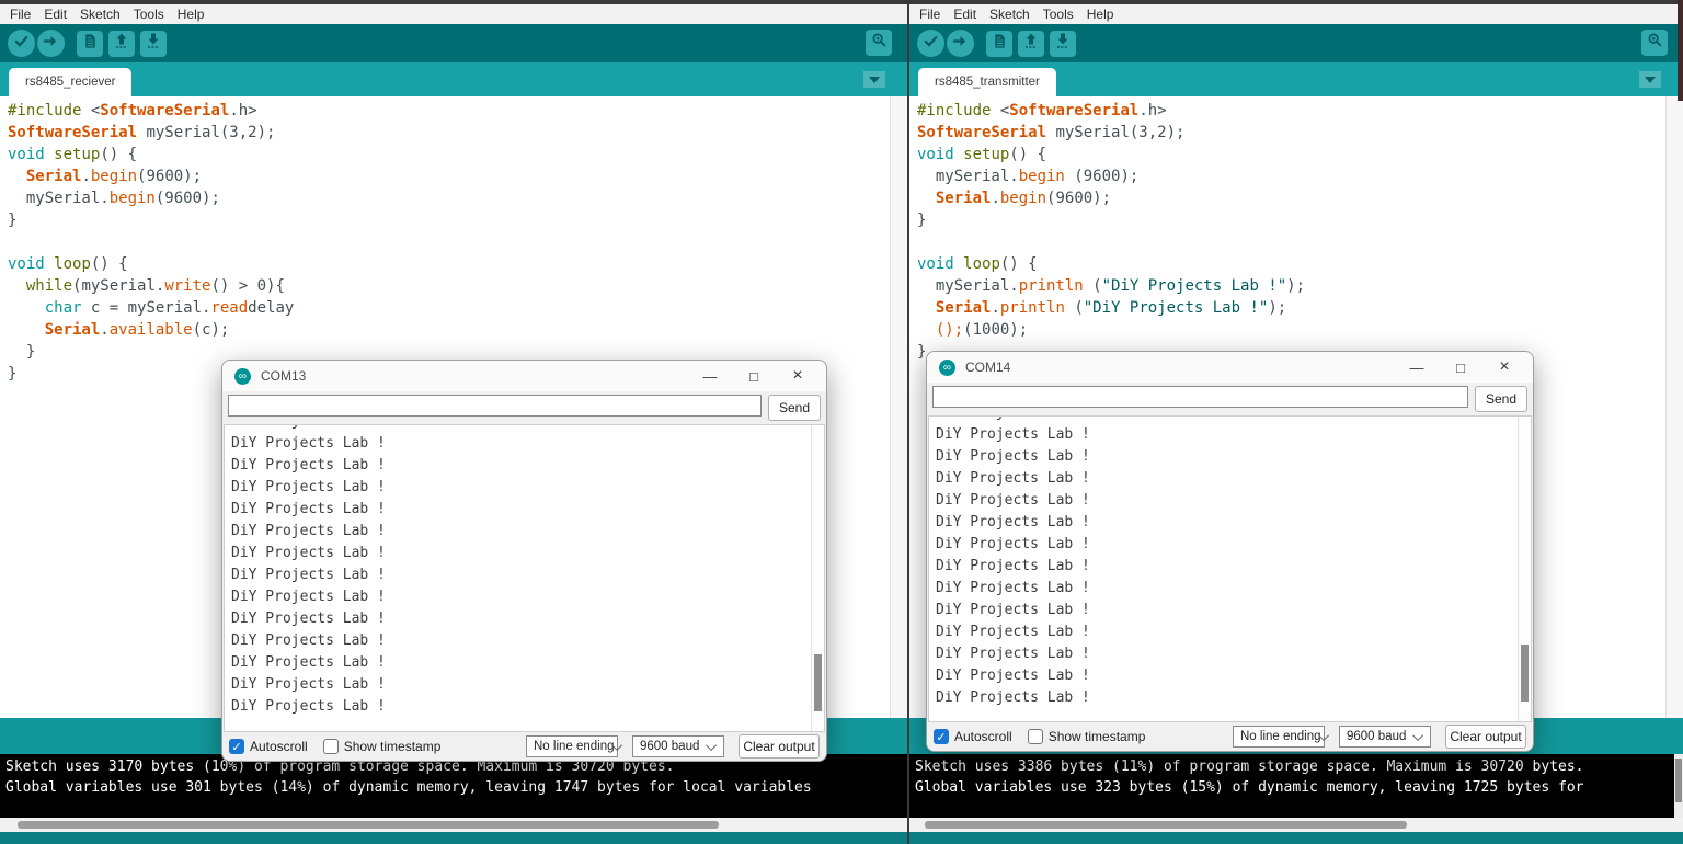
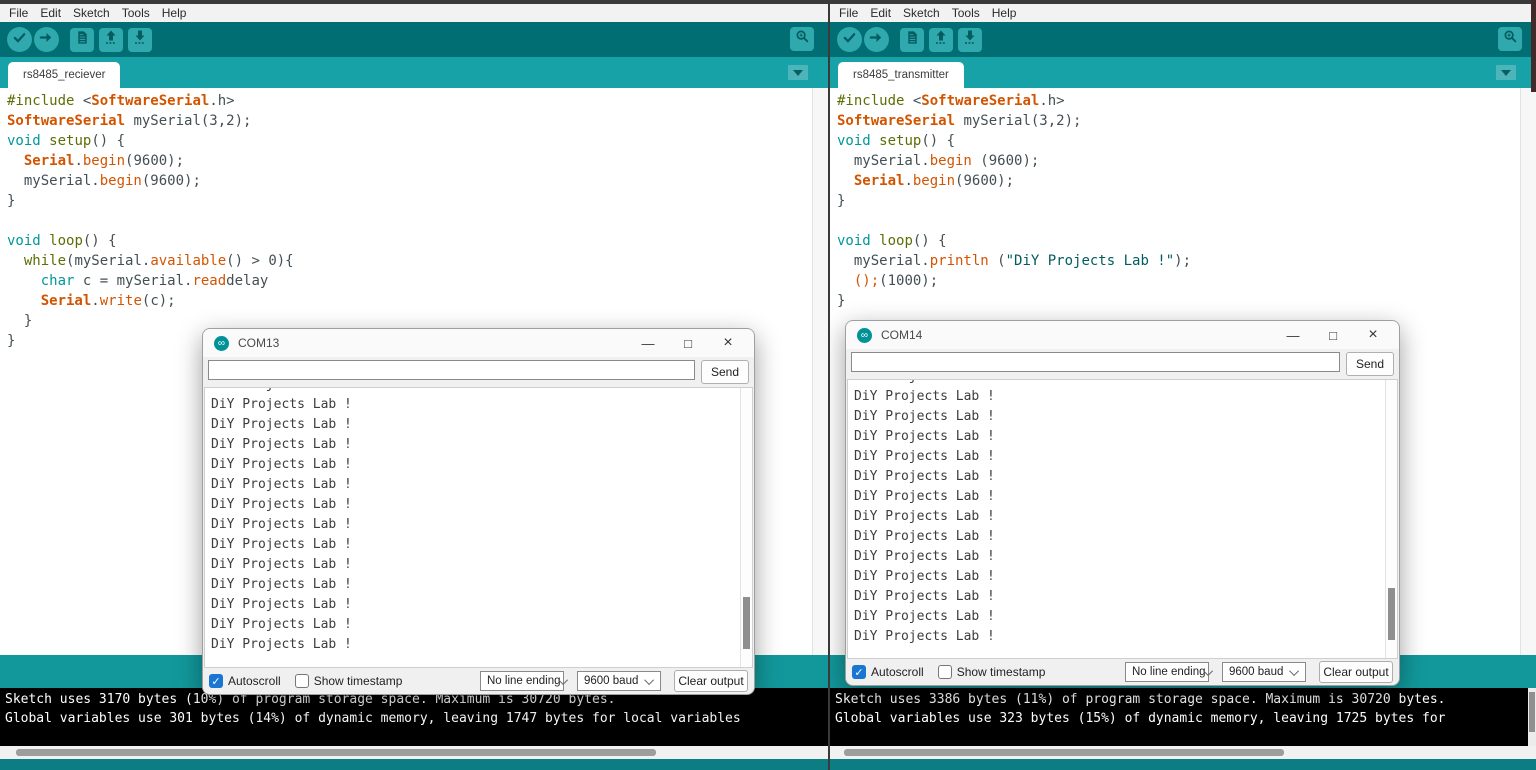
  File
  Edit
  Sketch
  Tools
  Help
  rs8485_reciever
  #include <SoftwareSerial.h>
  SoftwareSerial mySerial(3,2);
  void setup() {
  Serial.begin(9600);
  mySerial.begin(9600);
  }
  void loop() {
- while(mySerial.write() > 0){
+ while(mySerial.available() > 0){
  char c = mySerial.readdelay
- Serial.available(c);
+ Serial.write(c);
  }
  }
  Sketch uses 3170 bytes (10%) of program storage space. Maximum is 30720 bytes.
  Global variables use 301 bytes (14%) of dynamic memory, leaving 1747 bytes for local variables
  ∞
  COM13
  —
  □
  ×
  Send
  DiY Projects Lab !
  DiY Projects Lab !
  DiY Projects Lab !
  DiY Projects Lab !
  DiY Projects Lab !
  DiY Projects Lab !
  DiY Projects Lab !
  DiY Projects Lab !
  DiY Projects Lab !
  DiY Projects Lab !
  DiY Projects Lab !
  DiY Projects Lab !
  DiY Projects Lab !
  ✓
  Autoscroll
  Show timestamp
  No line ending
  9600 baud
  Clear output
  File
  Edit
  Sketch
  Tools
  Help
  rs8485_transmitter
  #include <SoftwareSerial.h>
  SoftwareSerial mySerial(3,2);
  void setup() {
  mySerial.begin (9600);
  Serial.begin(9600);
  }
  void loop() {
  mySerial.println ("DiY Projects Lab !");
- Serial.println ("DiY Projects Lab !");
  ();(1000);
  }
  Sketch uses 3386 bytes (11%) of program storage space. Maximum is 30720 bytes.
  Global variables use 323 bytes (15%) of dynamic memory, leaving 1725 bytes for
  ∞
  COM14
  —
  □
  ×
  Send
  DiY Projects Lab !
  DiY Projects Lab !
  DiY Projects Lab !
  DiY Projects Lab !
  DiY Projects Lab !
  DiY Projects Lab !
  DiY Projects Lab !
  DiY Projects Lab !
  DiY Projects Lab !
  DiY Projects Lab !
  DiY Projects Lab !
  DiY Projects Lab !
  DiY Projects Lab !
  ✓
  Autoscroll
  Show timestamp
  No line ending
  9600 baud
  Clear output
